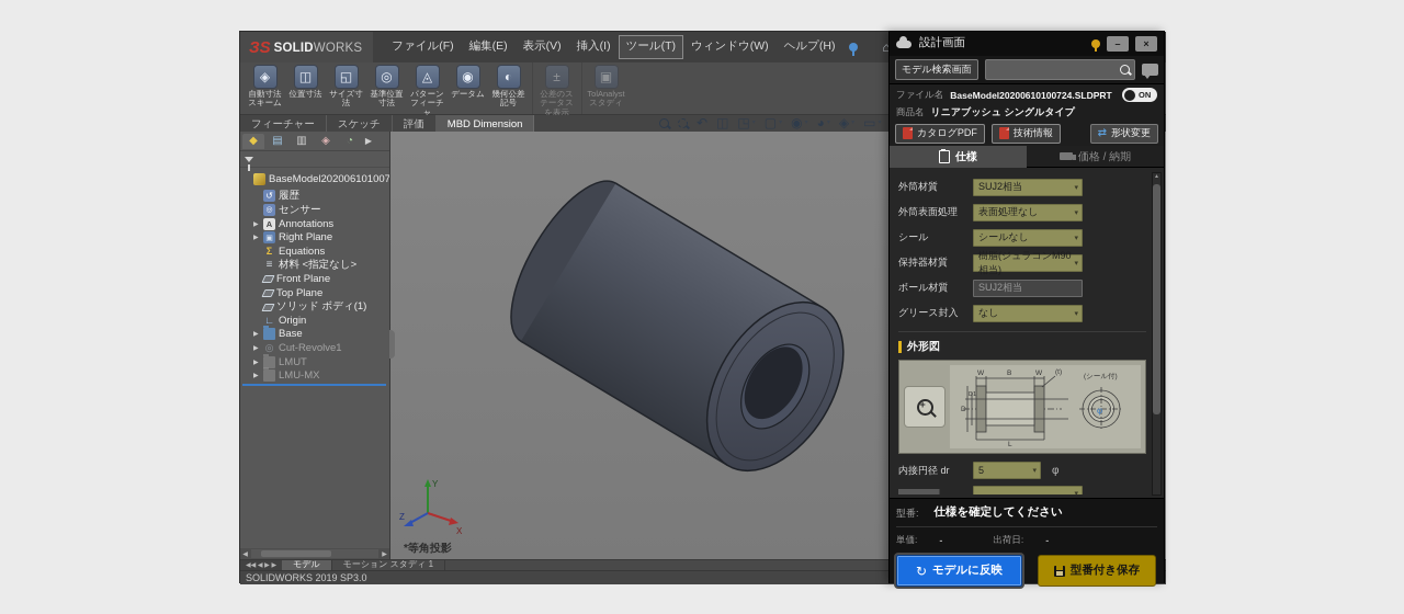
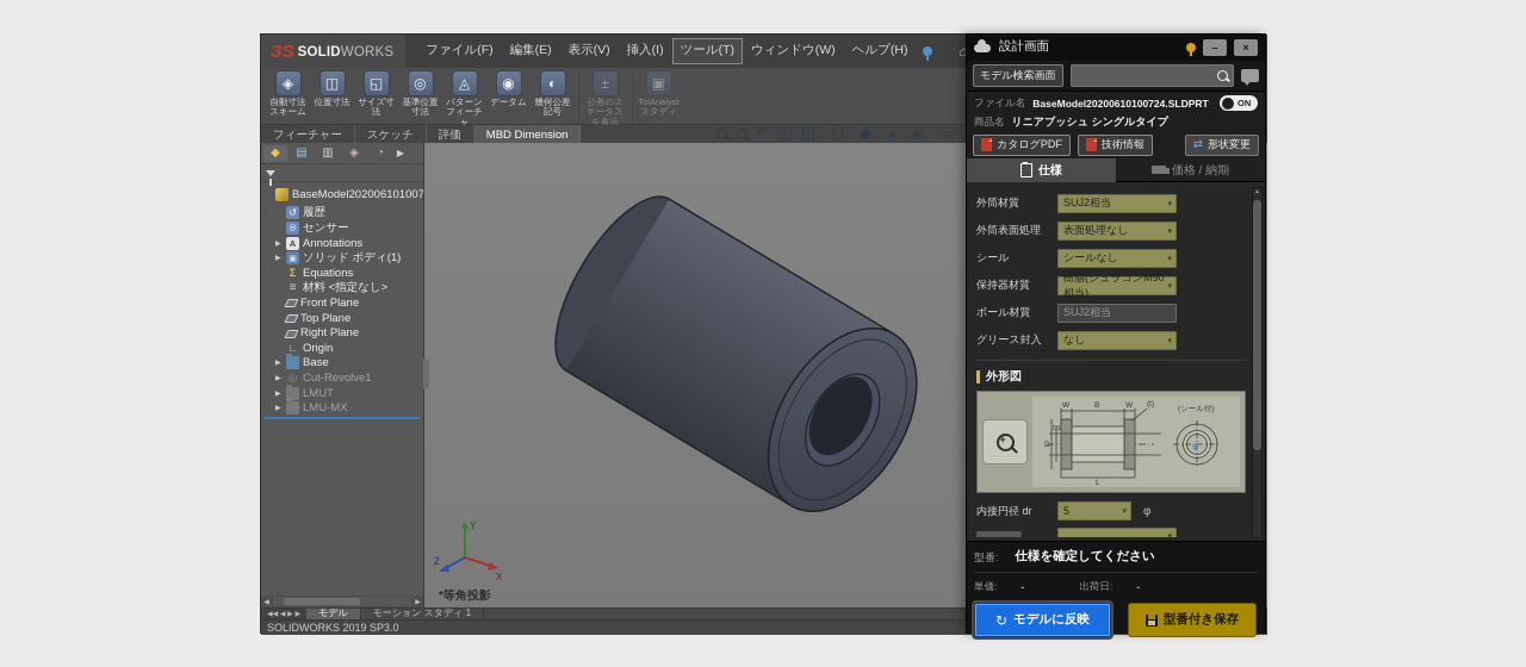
  ЗS
  SOLIDWORKS
  ファイル(F)
  編集(E)
  表示(V)
  挿入(I)
  ツール(T)
  ウィンドウ(W)
  ヘルプ(H)
  ⌂
  ◈
  自動寸法スキーム
  ◫
  位置寸法
  ◱
  サイズ寸法
  ◎
  基準位置寸法
  ◬
  パターンフィーチャ
  ◉
  データム
  ◐
  幾何公差記号
  ±
  公差のステータスを表示
  ▣
  TolAnalyst スタディ
  フィーチャー
  スケッチ
  評価
  MBD Dimension
  Y
  X
  Z
  *等角投影
  ◆
  ▤
  ▥
  ◈
  ◔
  ▶
  履歴
  センサー
  Annotations
- Right Plane
+ ソリッド ボディ(1)
  Equations
  材料 <指定なし>
  Front Plane
  Top Plane
- ソリッド ボディ(1)
+ Right Plane
  Origin
  Base
  Cut-Revolve1
  LMUT
  LMU-MX
  モデル
  モーション スタディ 1
  SOLIDWORKS 2019 SP3.0
  設計画面
  –
  ×
  モデル検索画面
  ファイル名
  BaseModel20200610100724.SLDPRT
  ON
  商品名
  リニアブッシュ シングルタイプ
  カタログPDF
  技術情報
  ⇄
  形状変更
  仕様
  価格 / 納期
  外筒材質
  SUJ2相当
  外筒表面処理
  表面処理なし
  シール
  シールなし
  保持器材質
  樹脂(ジュラコンM90相当)
  ボール材質
  SUJ2相当
  グリース封入
  なし
  外形図
  φ
  内接円径 dr
  5
  φ
  型番:
  仕様を確定してください
  単価:
  -
  出荷日:
  -
  ↻
  モデルに反映
  型番付き保存
